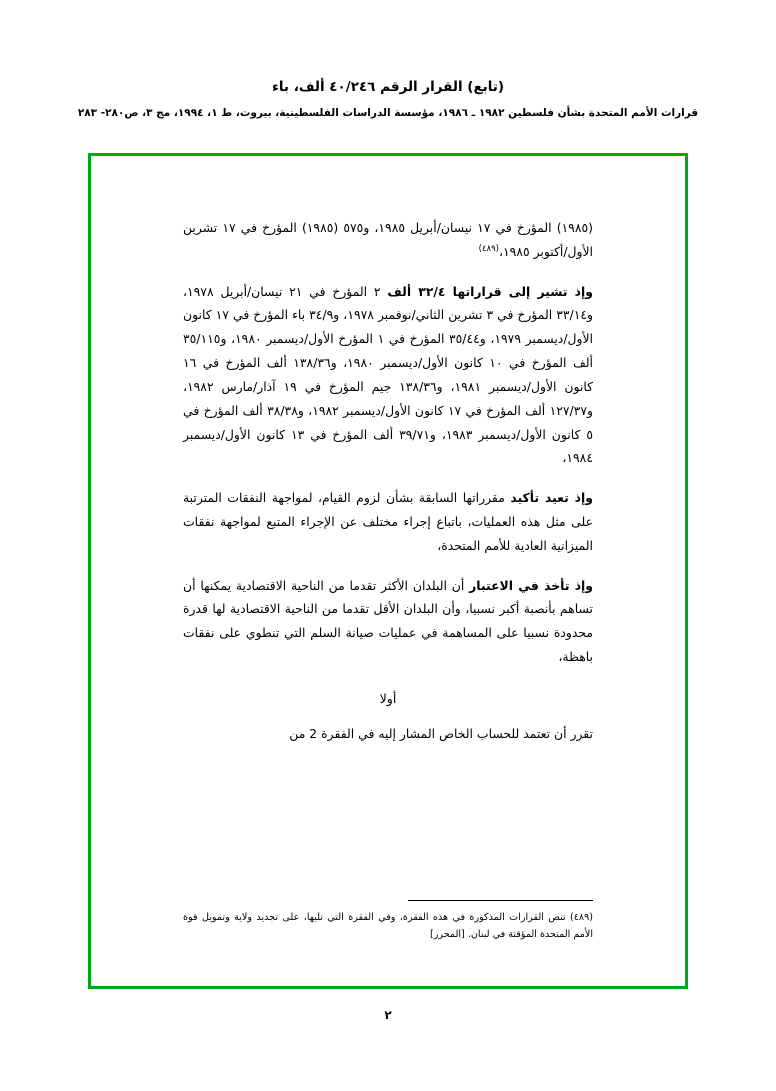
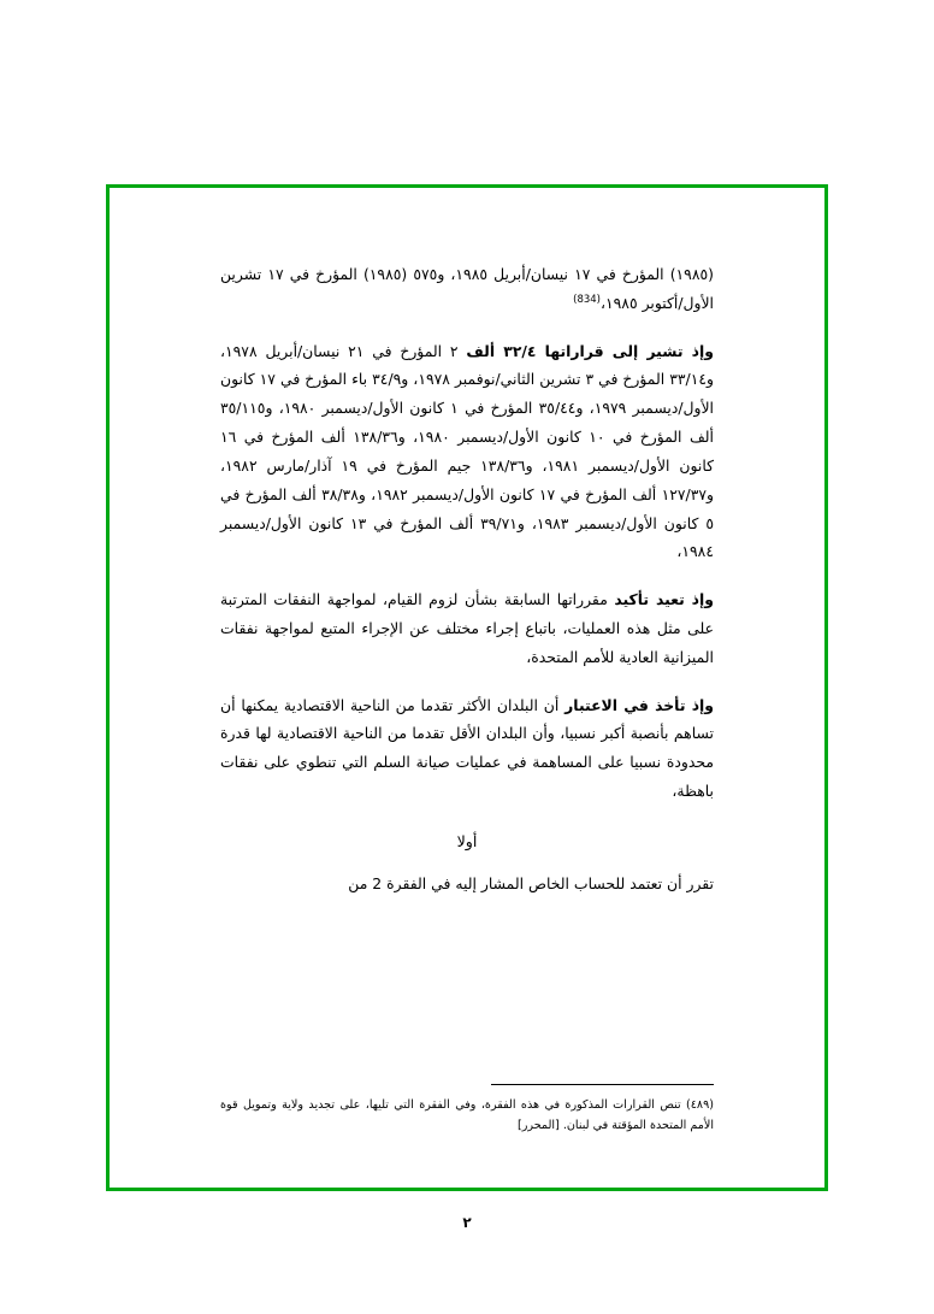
- (تابع) القرار الرقم ٤٠/٢٤٦ ألف، باء
- قرارات الأمم المتحدة بشأن فلسطين ١٩٨٢ ـ ١٩٨٦، مؤسسة الدراسات الفلسطينية، بيروت، ط ١، ١٩٩٤، مج ٣، ص٢٨٠- ٢٨٣
- (١٩٨٥) المؤرخ في ١٧ نيسان/أبريل ١٩٨٥، و٥٧٥ (١٩٨٥) المؤرخ في ١٧ تشرين الأول/أكتوبر ١٩٨٥،(٤٨٩)
+ (١٩٨٥) المؤرخ في ١٧ نيسان/أبريل ١٩٨٥، و٥٧٥ (١٩٨٥) المؤرخ في ١٧ تشرين الأول/أكتوبر ١٩٨٥،(834)
- وإذ تشير إلى قراراتها ٣٢/٤ ألف ٢ المؤرخ في ٢١ نيسان/أبريل ١٩٧٨، و٣٣/١٤ المؤرخ في ٣ تشرين الثاني/نوفمبر ١٩٧٨، و٣٤/٩ باء المؤرخ في ١٧ كانون الأول/ديسمبر ١٩٧٩، و٣٥/٤٤ المؤرخ في ١ المؤرخ الأول/ديسمبر ١٩٨٠، و٣٥/١١٥ ألف المؤرخ في ١٠ كانون الأول/ديسمبر ١٩٨٠، و١٣٨/٣٦ ألف المؤرخ في ١٦ كانون الأول/ديسمبر ١٩٨١، و١٣٨/٣٦ جيم المؤرخ في ١٩ آذار/مارس ١٩٨٢، و١٢٧/٣٧ ألف المؤرخ في ١٧ كانون الأول/ديسمبر ١٩٨٢، و٣٨/٣٨ ألف المؤرخ في ٥ كانون الأول/ديسمبر ١٩٨٣، و٣٩/٧١ ألف المؤرخ في ١٣ كانون الأول/ديسمبر ١٩٨٤،
+ وإذ تشير إلى قراراتها ٣٢/٤ ألف ٢ المؤرخ في ٢١ نيسان/أبريل ١٩٧٨، و٣٣/١٤ المؤرخ في ٣ تشرين الثاني/نوفمبر ١٩٧٨، و٣٤/٩ باء المؤرخ في ١٧ كانون الأول/ديسمبر ١٩٧٩، و٣٥/٤٤ المؤرخ في ١ كانون الأول/ديسمبر ١٩٨٠، و٣٥/١١٥ ألف المؤرخ في ١٠ كانون الأول/ديسمبر ١٩٨٠، و١٣٨/٣٦ ألف المؤرخ في ١٦ كانون الأول/ديسمبر ١٩٨١، و١٣٨/٣٦ جيم المؤرخ في ١٩ آذار/مارس ١٩٨٢، و١٢٧/٣٧ ألف المؤرخ في ١٧ كانون الأول/ديسمبر ١٩٨٢، و٣٨/٣٨ ألف المؤرخ في ٥ كانون الأول/ديسمبر ١٩٨٣، و٣٩/٧١ ألف المؤرخ في ١٣ كانون الأول/ديسمبر ١٩٨٤،
  وإذ تعيد تأكيد مقرراتها السابقة بشأن لزوم القيام، لمواجهة النفقات المترتبة على مثل هذه العمليات، باتباع إجراء مختلف عن الإجراء المتبع لمواجهة نفقات الميزانية العادية للأمم المتحدة،
  وإذ تأخذ في الاعتبار أن البلدان الأكثر تقدما من الناحية الاقتصادية يمكنها أن تساهم بأنصبة أكبر نسبيا، وأن البلدان الأقل تقدما من الناحية الاقتصادية لها قدرة محدودة نسبيا على المساهمة في عمليات صيانة السلم التي تنطوي على نفقات باهظة،
  أولا
  تقرر أن تعتمد للحساب الخاص المشار إليه في الفقرة 2 من
  (٤٨٩) تنص القرارات المذكورة في هذه الفقرة، وفي الفقرة التي تليها، على تجديد ولاية وتمويل قوة الأمم المتحدة المؤقتة في لبنان. [المحرر]
  ٢
